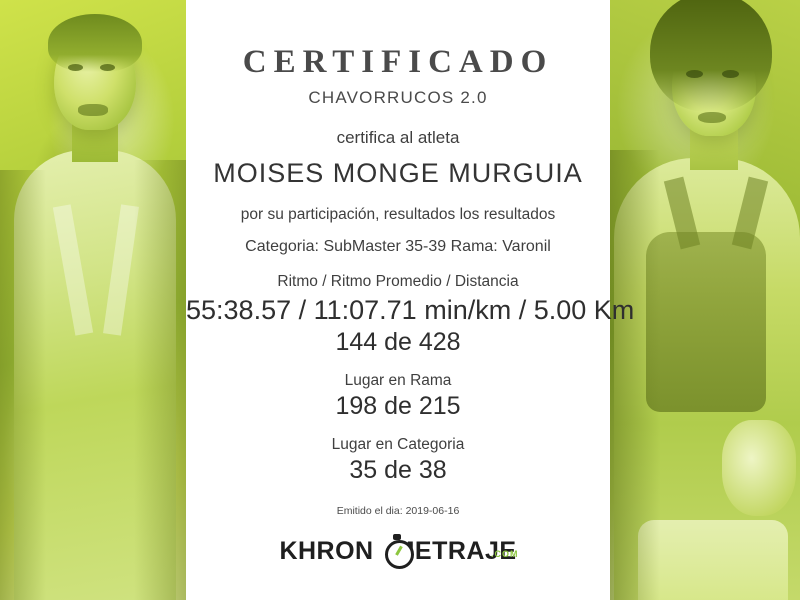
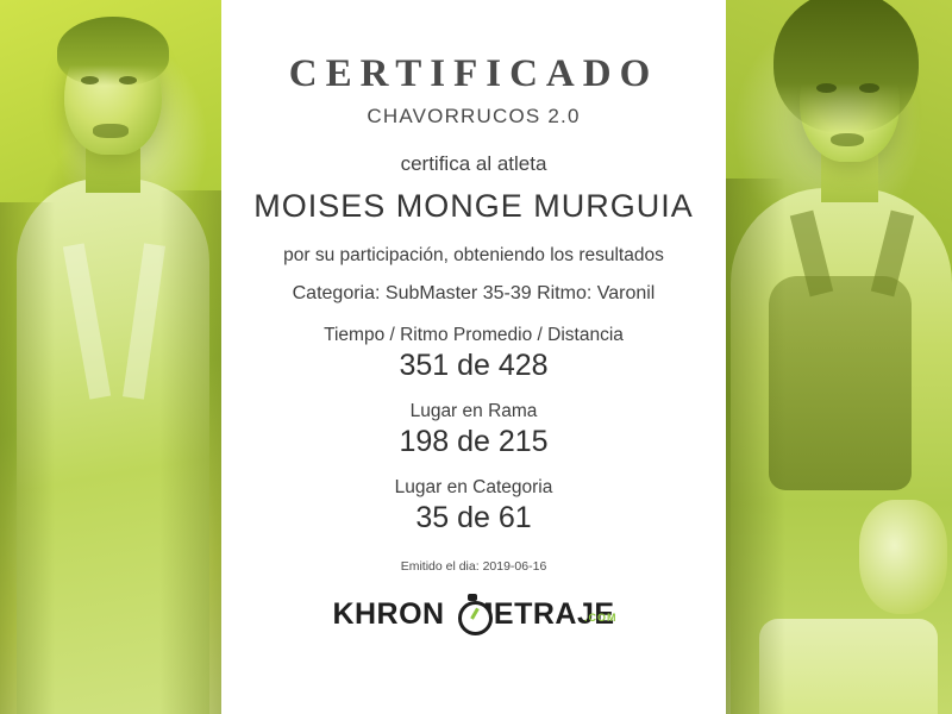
  CERTIFICADO
  CHAVORRUCOS 2.0
  certifica al atleta
  MOISES MONGE MURGUIA
- por su participación, resultados los resultados
+ por su participación, obteniendo los resultados
- Categoria: SubMaster 35-39 Rama: Varonil
+ Categoria: SubMaster 35-39 Ritmo: Varonil
- Ritmo / Ritmo Promedio / Distancia
+ Tiempo / Ritmo Promedio / Distancia
- 55:38.57 / 11:07.71 min/km / 5.00 Km
- 144 de 428
+ 351 de 428
  Lugar en Rama
  198 de 215
  Lugar en Categoria
- 35 de 38
+ 35 de 61
  Emitido el dia: 2019-06-16
  KHRON ETRAJE
  .COM
